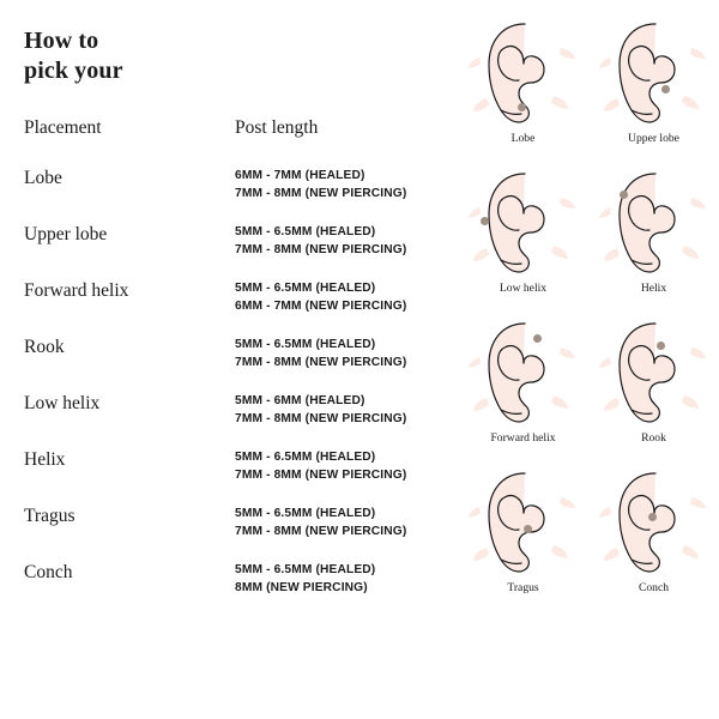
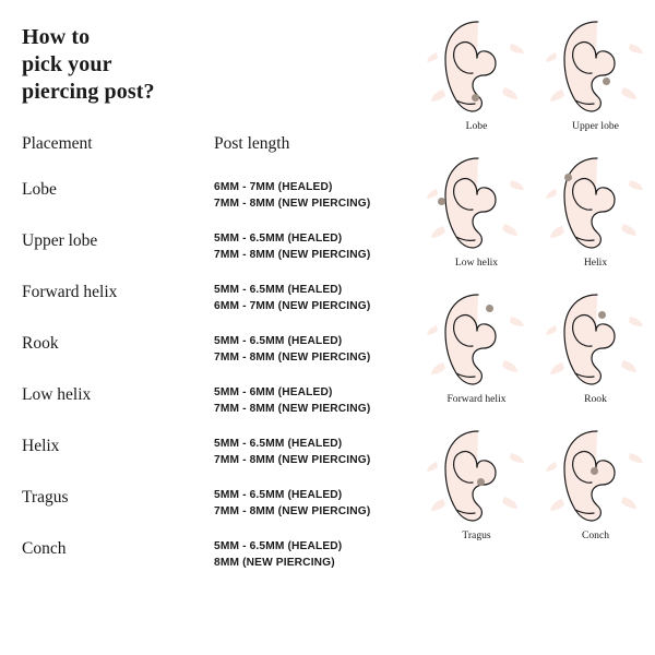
  How to
  pick your
+ piercing post?
  Placement
  Post length
  Lobe
  6MM - 7MM (HEALED)
  7MM - 8MM (NEW PIERCING)
  Upper lobe
  5MM - 6.5MM (HEALED)
  7MM - 8MM (NEW PIERCING)
  Forward helix
  5MM - 6.5MM (HEALED)
  6MM - 7MM (NEW PIERCING)
  Rook
  5MM - 6.5MM (HEALED)
  7MM - 8MM (NEW PIERCING)
  Low helix
  5MM - 6MM (HEALED)
  7MM - 8MM (NEW PIERCING)
  Helix
  5MM - 6.5MM (HEALED)
  7MM - 8MM (NEW PIERCING)
  Tragus
  5MM - 6.5MM (HEALED)
  7MM - 8MM (NEW PIERCING)
  Conch
  5MM - 6.5MM (HEALED)
  8MM (NEW PIERCING)
  Lobe
  Upper lobe
  Low helix
  Helix
  Forward helix
  Rook
  Tragus
  Conch
